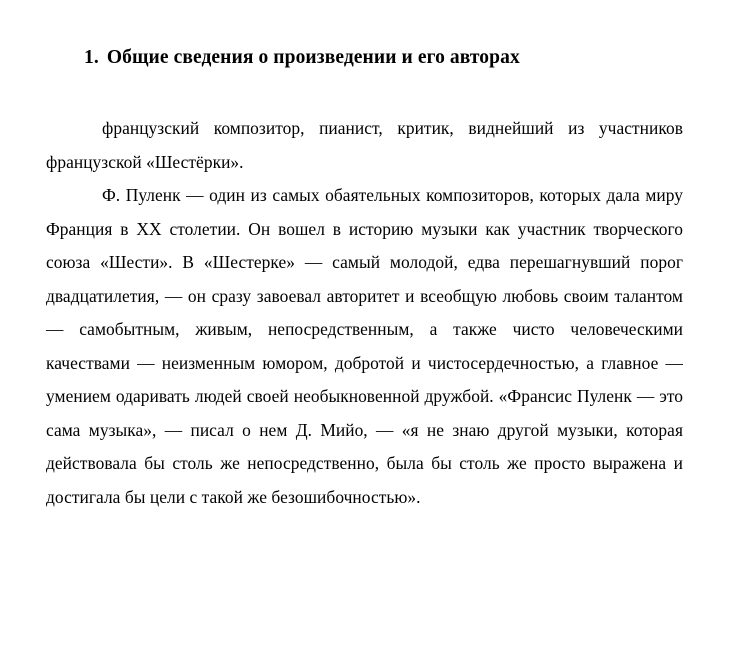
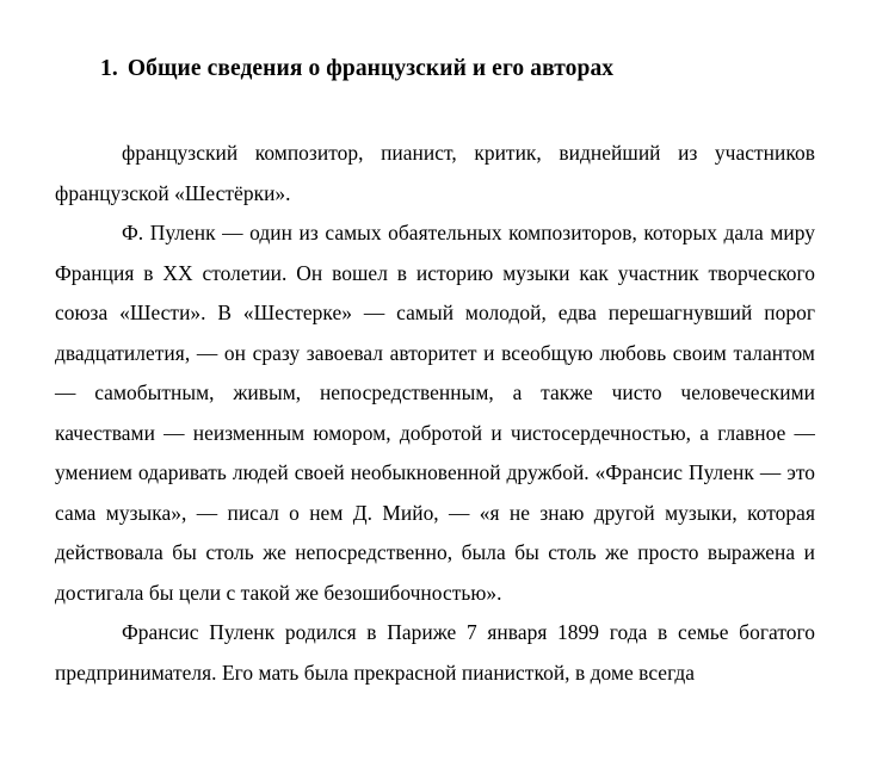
- 1. Общие сведения о произведении и его авторах
+ 1. Общие сведения о французский и его авторах
  французский композитор, пианист, критик, виднейший из участников французской «Шестёрки».
  Ф. Пуленк — один из самых обаятельных композиторов, которых дала миру Франция в XX столетии. Он вошел в историю музыки как участник творческого союза «Шести». В «Шестерке» — самый молодой, едва перешагнувший порог двадцатилетия, — он сразу завоевал авторитет и всеобщую любовь своим талантом — самобытным, живым, непосредственным, а также чисто человеческими качествами — неизменным юмором, добротой и чистосердечностью, а главное — умением одаривать людей своей необыкновенной дружбой. «Франсис Пуленк — это сама музыка», — писал о нем Д. Мийо, — «я не знаю другой музыки, которая действовала бы столь же непосредственно, была бы столь же просто выражена и достигала бы цели с такой же безошибочностью».
+ Франсис Пуленк родился в Париже 7 января 1899 года в семье богатого предпринимателя. Его мать была прекрасной пианисткой, в доме всегда
